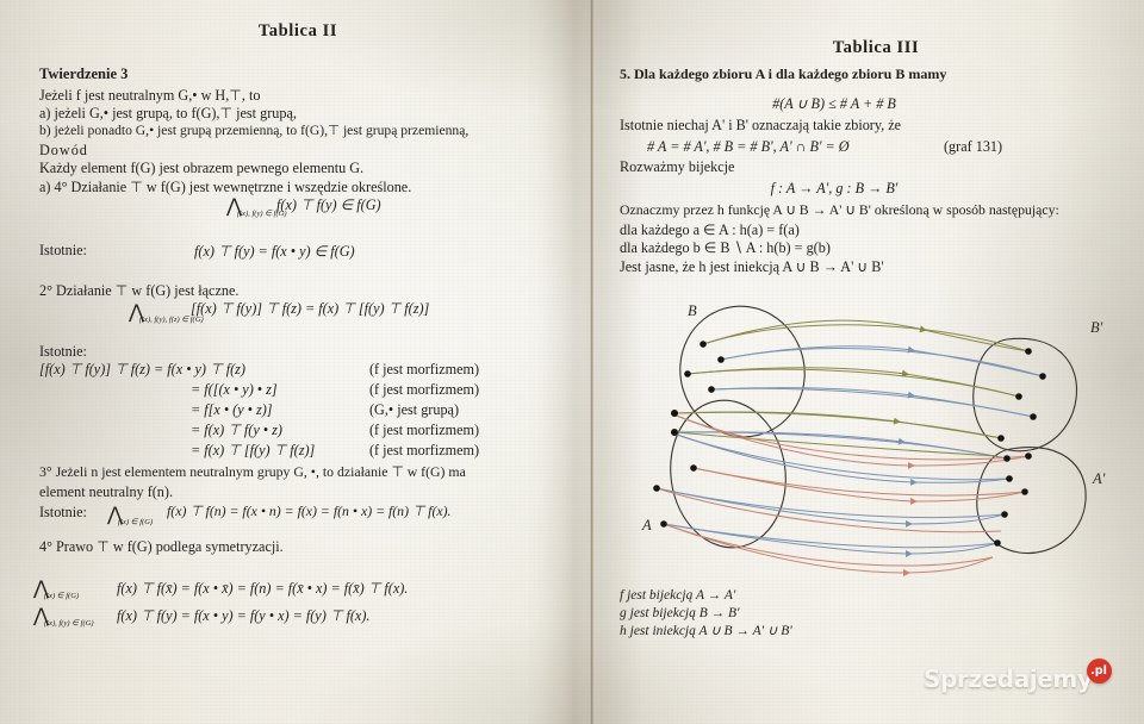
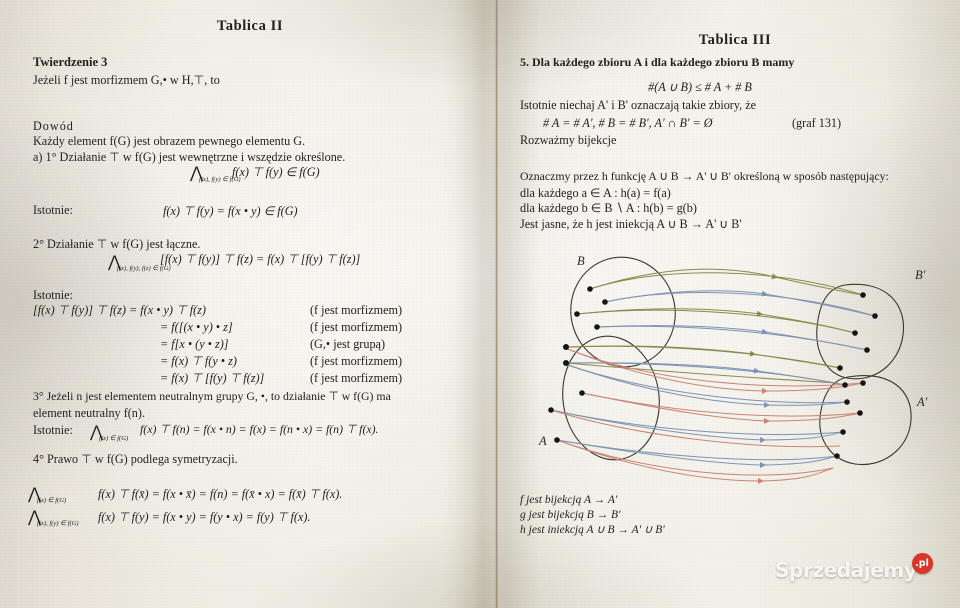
  Tablica II
  Twierdzenie 3
- Jeżeli f jest neutralnym G,• w H,⊤, to
+ Jeżeli f jest morfizmem G,• w H,⊤, to
- a) jeżeli G,• jest grupą, to f(G),⊤ jest grupą,
- b) jeżeli ponadto G,• jest grupą przemienną, to f(G),⊤ jest grupą przemienną,
  Dowód
  Każdy element f(G) jest obrazem pewnego elementu G.
- a) 4° Działanie ⊤ w f(G) jest wewnętrzne i wszędzie określone.
+ a) 1° Działanie ⊤ w f(G) jest wewnętrzne i wszędzie określone.
  ⋀
  f(x) ⊤ f(y) ∈ f(G)
  Istotnie:
  f(x) ⊤ f(y) = f(x • y) ∈ f(G)
  2° Działanie ⊤ w f(G) jest łączne.
  ⋀
  [f(x) ⊤ f(y)] ⊤ f(z) = f(x) ⊤ [f(y) ⊤ f(z)]
  Istotnie:
  [f(x) ⊤ f(y)] ⊤ f(z) = f(x • y) ⊤ f(z)
  (f jest morfizmem)
  = f([(x • y) • z]
  (f jest morfizmem)
  = f[x • (y • z)]
  (G,• jest grupą)
  = f(x) ⊤ f(y • z)
  (f jest morfizmem)
  = f(x) ⊤ [f(y) ⊤ f(z)]
  (f jest morfizmem)
  3° Jeżeli n jest elementem neutralnym grupy G, •, to działanie ⊤ w f(G) ma
  element neutralny f(n).
  Istotnie:
  ⋀
  f(x) ⊤ f(n) = f(x • n) = f(x) = f(n • x) = f(n) ⊤ f(x).
  4° Prawo ⊤ w f(G) podlega symetryzacji.
  ⋀
  f(x) ⊤ f(x̄) = f(x • x̄) = f(n) = f(x̄ • x) = f(x̄) ⊤ f(x).
  ⋀
  f(x) ⊤ f(y) = f(x • y) = f(y • x) = f(y) ⊤ f(x).
  Tablica III
  5. Dla każdego zbioru A i dla każdego zbioru B mamy
  #(A ∪ B) ≤ # A + # B
  Istotnie niechaj A' i B' oznaczają takie zbiory, że
  # A = # A', # B = # B', A' ∩ B' = Ø
  (graf 131)
  Rozważmy bijekcje
- f : A → A', g : B → B'
  Oznaczmy przez h funkcję A ∪ B → A' ∪ B' określoną w sposób następujący:
  dla każdego a ∈ A : h(a) = f(a)
  dla każdego b ∈ B ∖ A : h(b) = g(b)
  Jest jasne, że h jest iniekcją A ∪ B → A' ∪ B'
  f jest bijekcją A → A'
  g jest bijekcją B → B'
  h jest iniekcją A ∪ B → A' ∪ B'
  B
  A
  B'
  A'
  Sprzedajemy
  .pl
